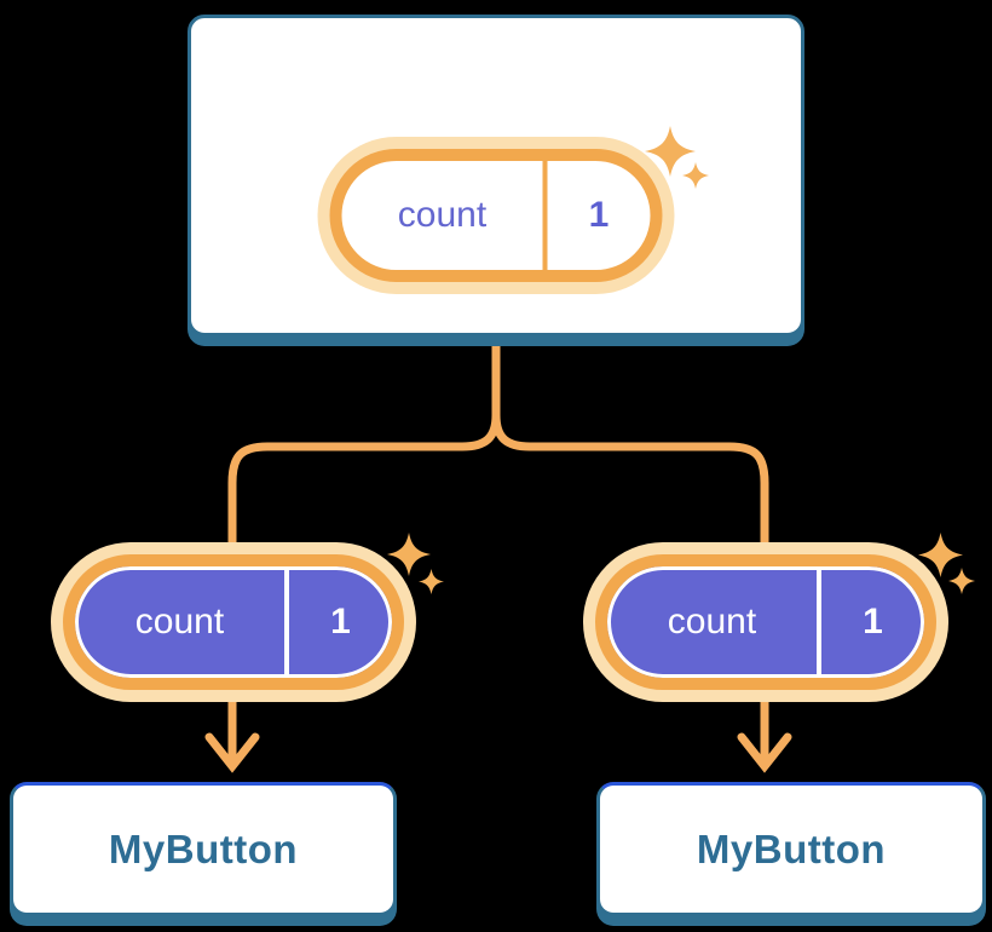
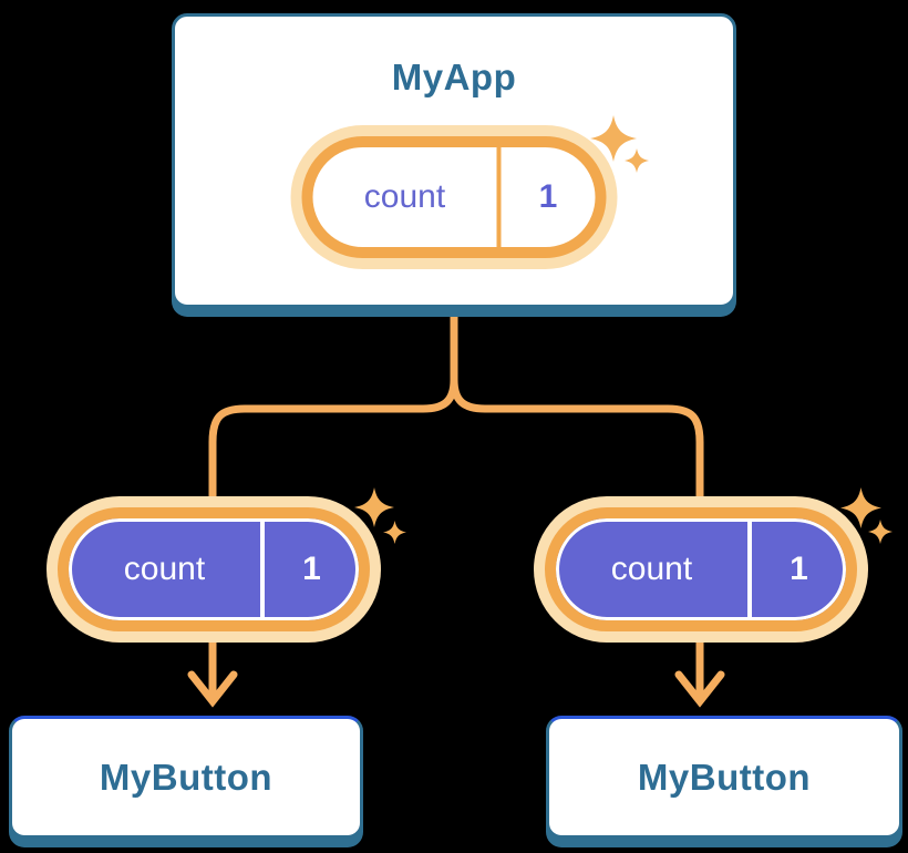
+ MyApp
  count
  1
  count
  1
  count
  1
  MyButton
  MyButton
